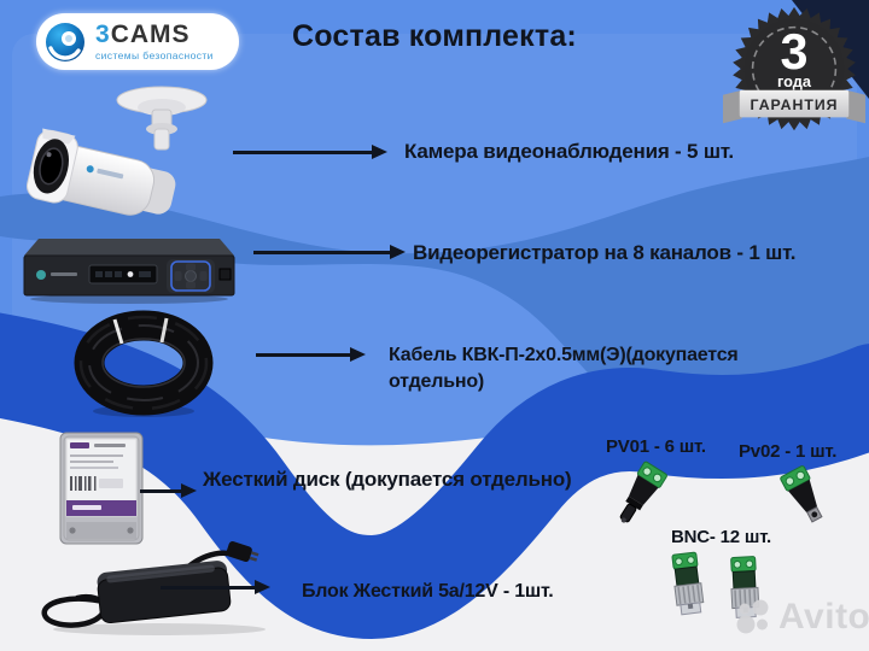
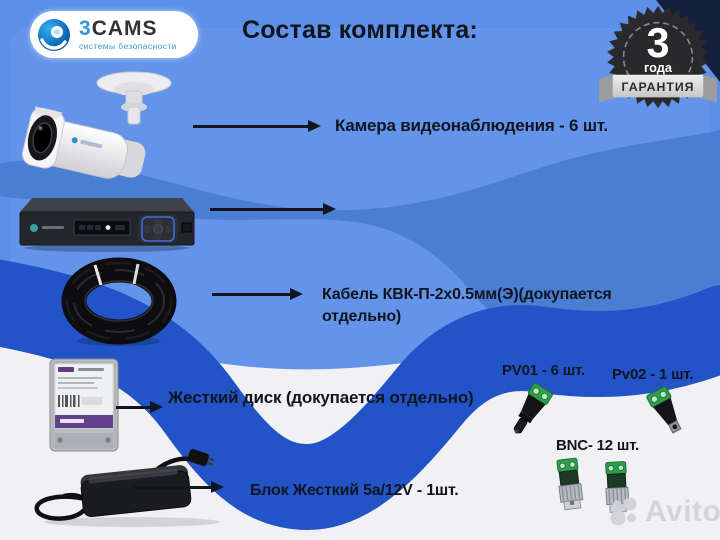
  3CAMS
  системы безопасности
  Состав комплекта:
  3
  года
  ГАРАНТИЯ
- Камера видеонаблюдения - 5 шт.
+ Камера видеонаблюдения - 6 шт.
- Видеорегистратор на 8 каналов - 1 шт.
  Кабель КВК-П-2х0.5мм(Э)(докупается отдельно)
  Жесткий диск (докупается отдельно)
  Блок Жесткий 5а/12V - 1шт.
  PV01 - 6 шт.
  Pv02 - 1 шт.
  BNC- 12 шт.
  Avito
